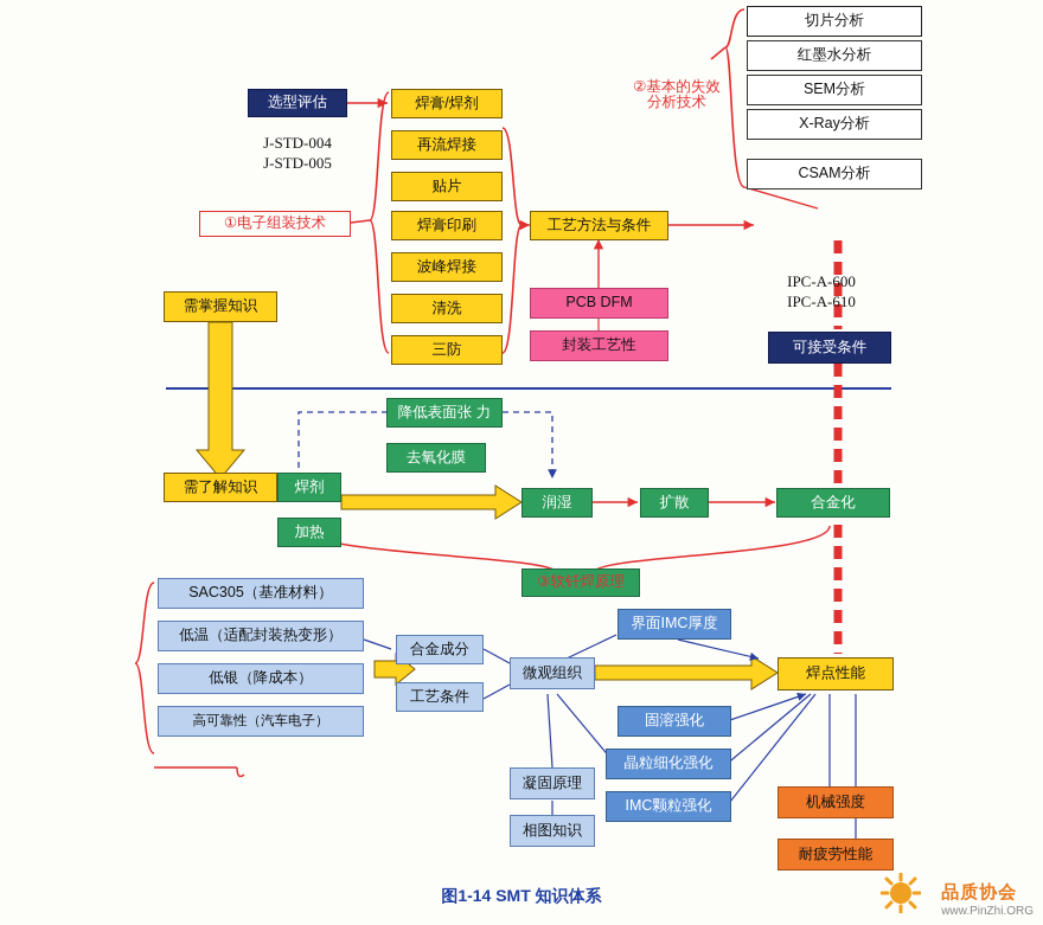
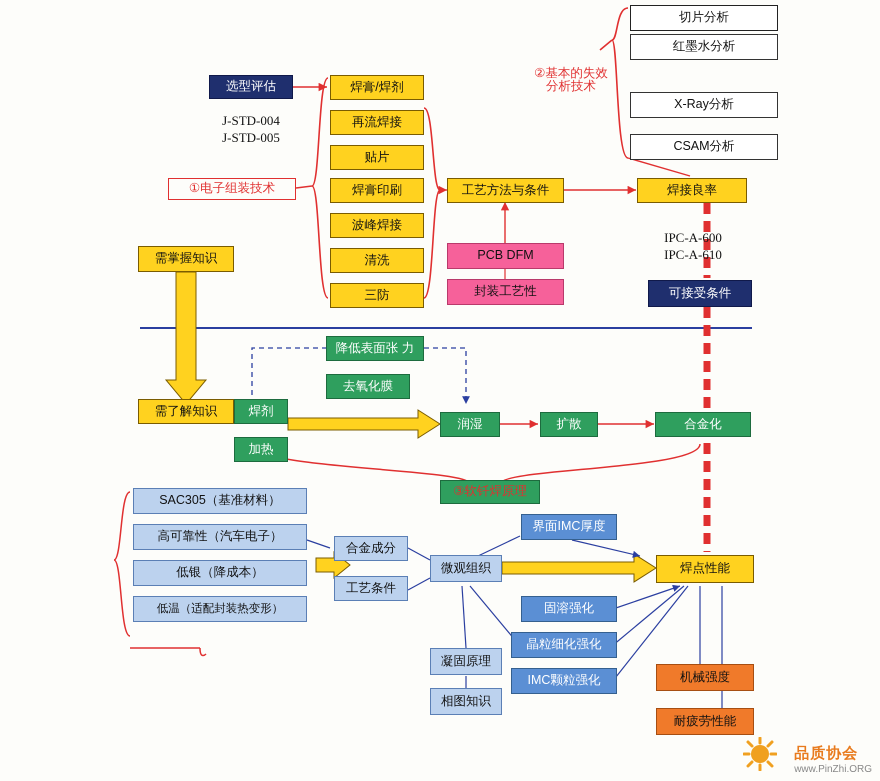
  切片分析
  红墨水分析
- SEM分析
  X-Ray分析
  CSAM分析
  ②基本的失效
  分析技术
  选型评估
  J-STD-004
  J-STD-005
  焊膏/焊剂
  再流焊接
  贴片
  焊膏印刷
  波峰焊接
  清洗
  三防
  ①电子组装技术
  工艺方法与条件
+ 焊接良率
  PCB DFM
  封装工艺性
  需掌握知识
  IPC-A-600
  IPC-A-610
  可接受条件
  需了解知识
  焊剂
  加热
  降低表面张 力
  去氧化膜
  润湿
  扩散
  合金化
  ③软钎焊原理
  SAC305（基准材料）
- 低温（适配封装热变形）
+ 高可靠性（汽车电子）
  低银（降成本）
- 高可靠性（汽车电子）
+ 低温（适配封装热变形）
  合金成分
  工艺条件
  微观组织
  界面IMC厚度
  固溶强化
  晶粒细化强化
  IMC颗粒强化
  焊点性能
  机械强度
  耐疲劳性能
  凝固原理
  相图知识
- 图1-14 SMT 知识体系
  品质协会
  www.PinZhi.ORG
